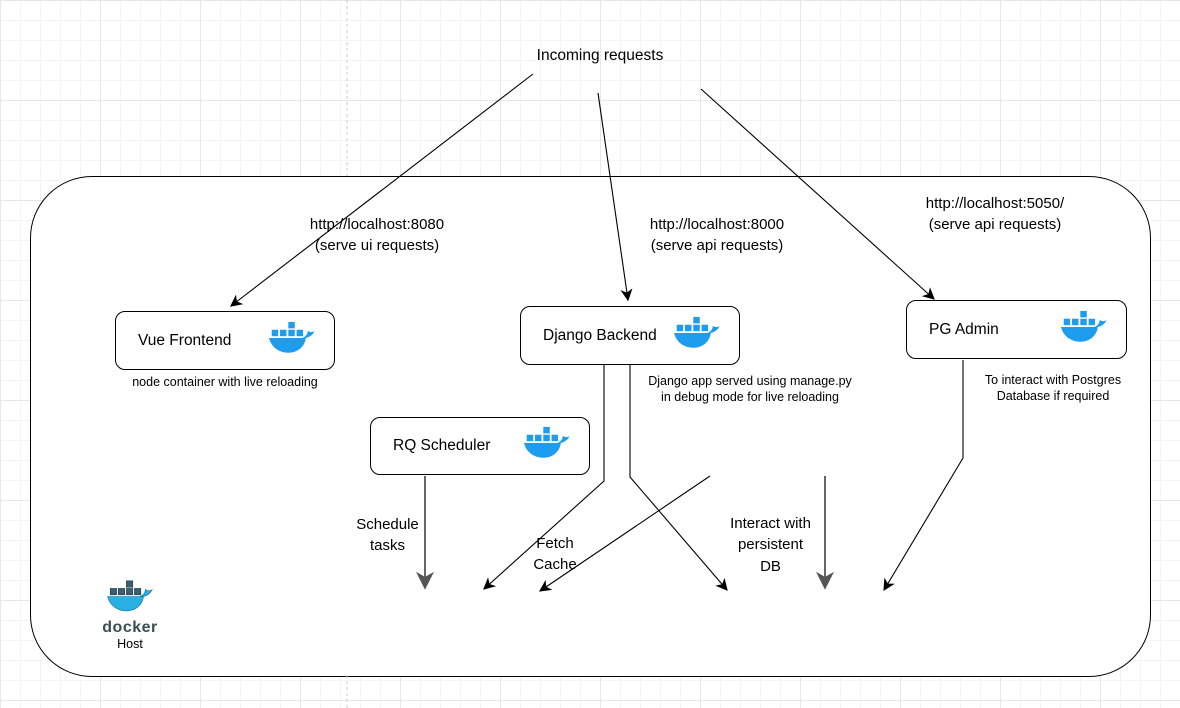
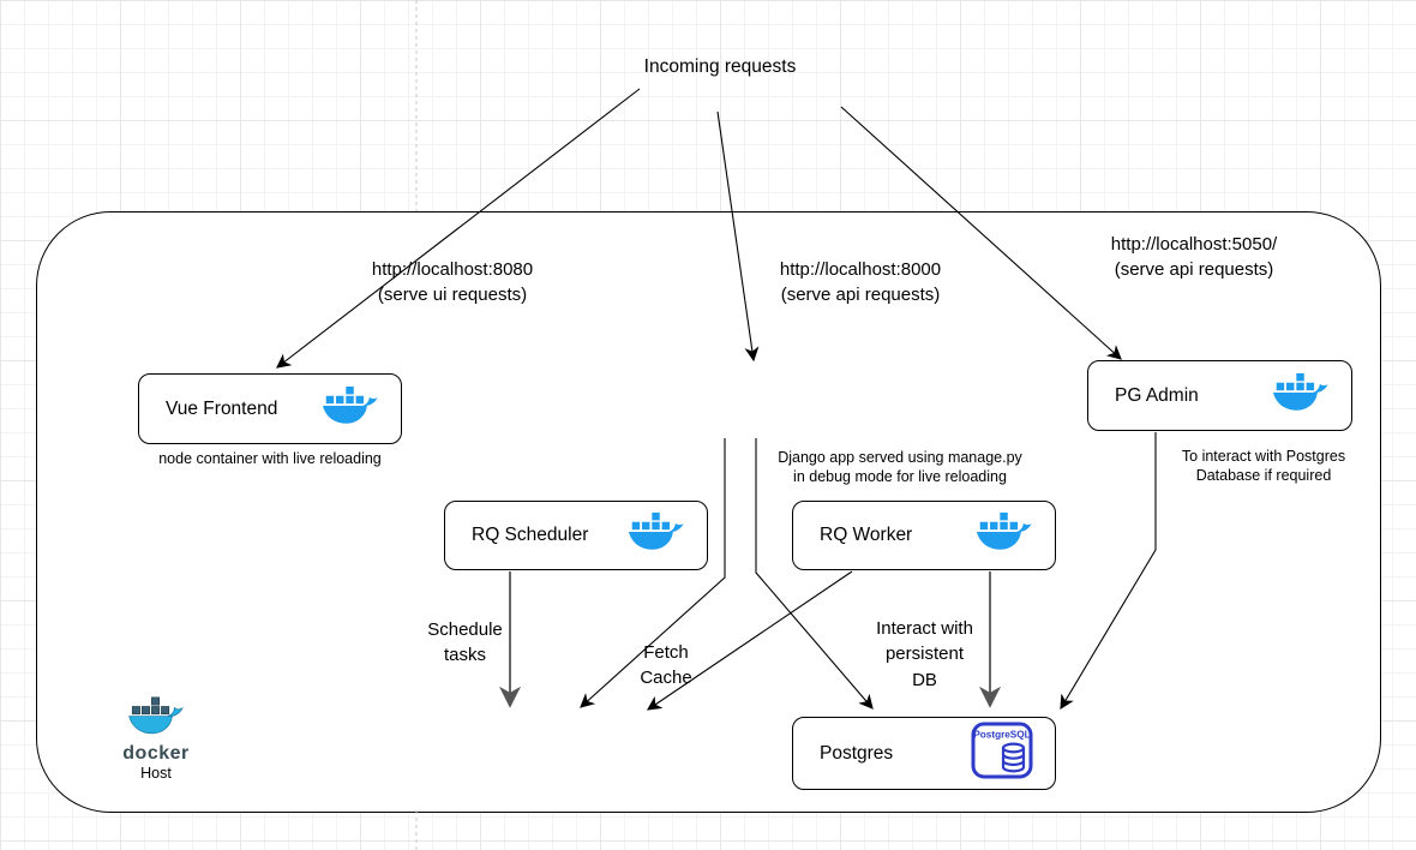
  Incoming requests
  http://localhost:8080
  (serve ui requests)
  http://localhost:8000
  (serve api requests)
  http://localhost:5050/
  (serve api requests)
  Schedule
  tasks
  Fetch
  Cache
  Interact with
  persistent
  DB
  Vue Frontend
  node container with live reloading
- Django Backend
  Django app served using manage.py
  in debug mode for live reloading
  PG Admin
  To interact with Postgres
  Database if required
  RQ Scheduler
+ RQ Worker
+ Postgres
+ PostgreSQL
  docker
  Host
